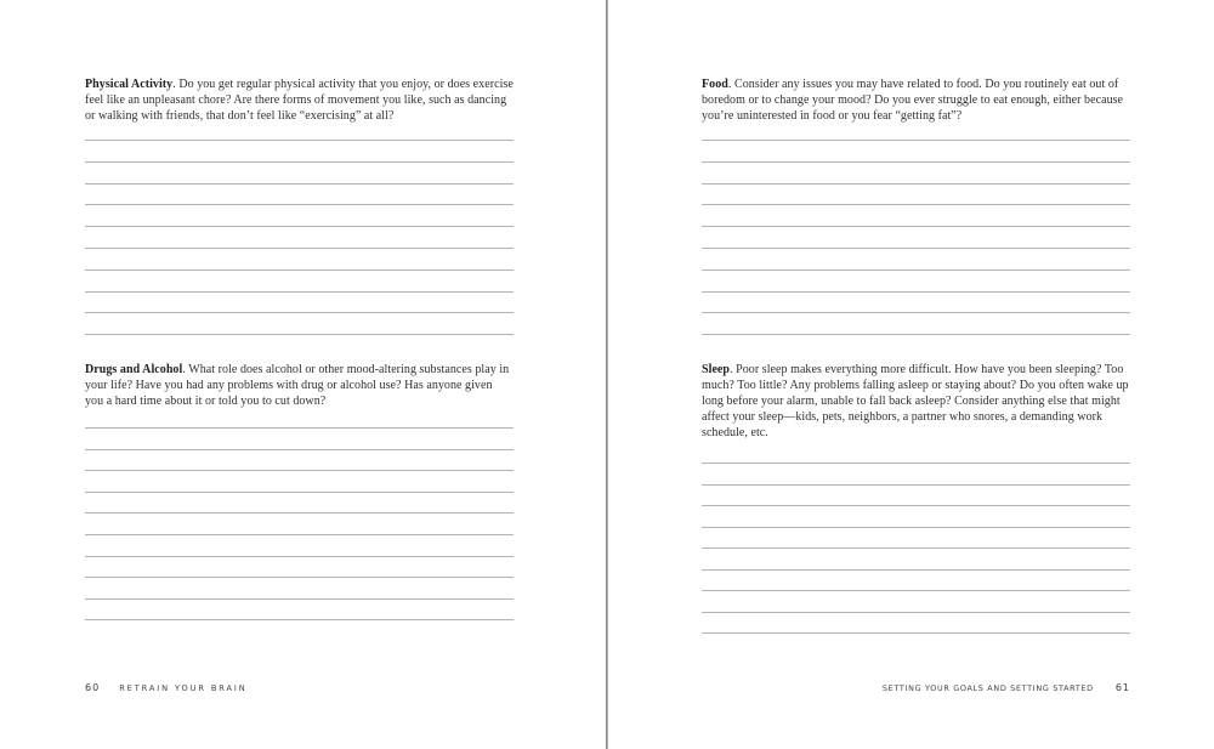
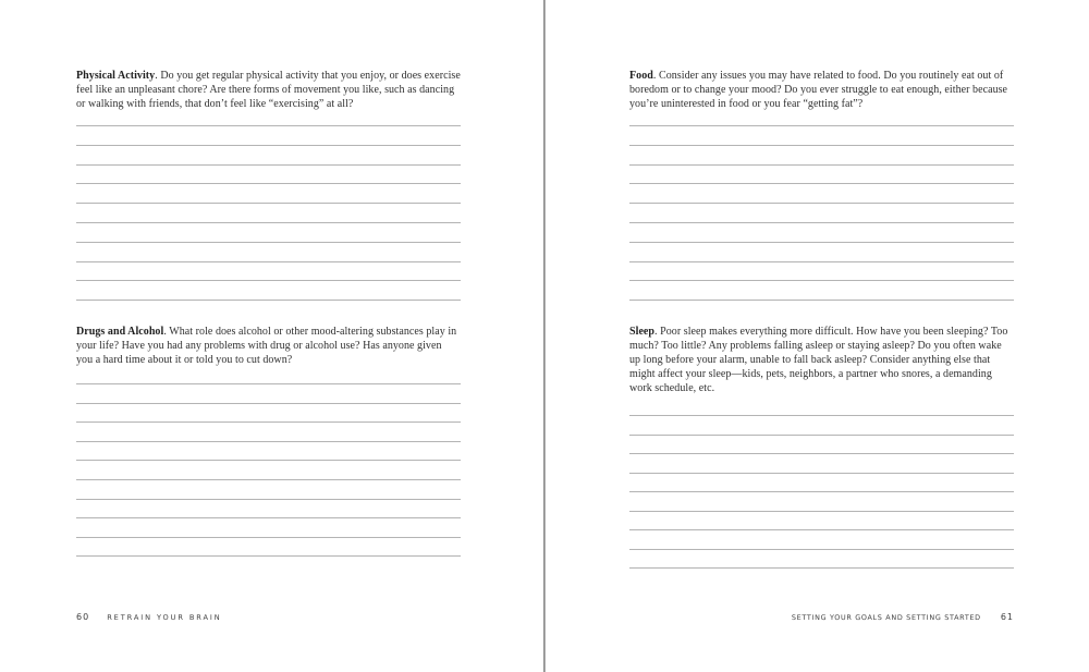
  Physical Activity. Do you get regular physical activity that you enjoy, or does exercise feel like an unpleasant chore? Are there forms of movement you like, such as dancing or walking with friends, that don’t feel like “exercising” at all?
  Drugs and Alcohol. What role does alcohol or other mood-altering substances play in your life? Have you had any problems with drug or alcohol use? Has anyone given you a hard time about it or told you to cut down?
  Food. Consider any issues you may have related to food. Do you routinely eat out of boredom or to change your mood? Do you ever struggle to eat enough, either because you’re uninterested in food or you fear “getting fat”?
- Sleep. Poor sleep makes everything more difficult. How have you been sleeping? Too much? Too little? Any problems falling asleep or staying about? Do you often wake up long before your alarm, unable to fall back asleep? Consider anything else that might affect your sleep—kids, pets, neighbors, a partner who snores, a demanding work schedule, etc.
+ Sleep. Poor sleep makes everything more difficult. How have you been sleeping? Too much? Too little? Any problems falling asleep or staying asleep? Do you often wake up long before your alarm, unable to fall back asleep? Consider anything else that might affect your sleep—kids, pets, neighbors, a partner who snores, a demanding work schedule, etc.
  60
  RETRAIN YOUR BRAIN
  SETTING YOUR GOALS AND SETTING STARTED
  61
